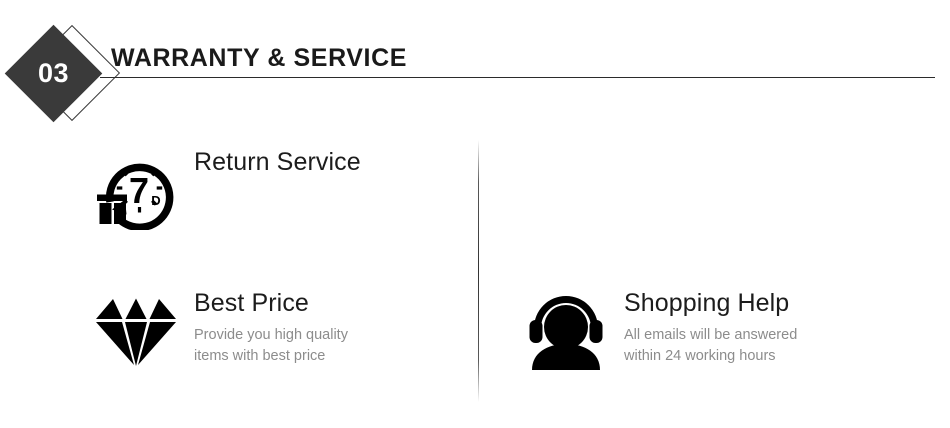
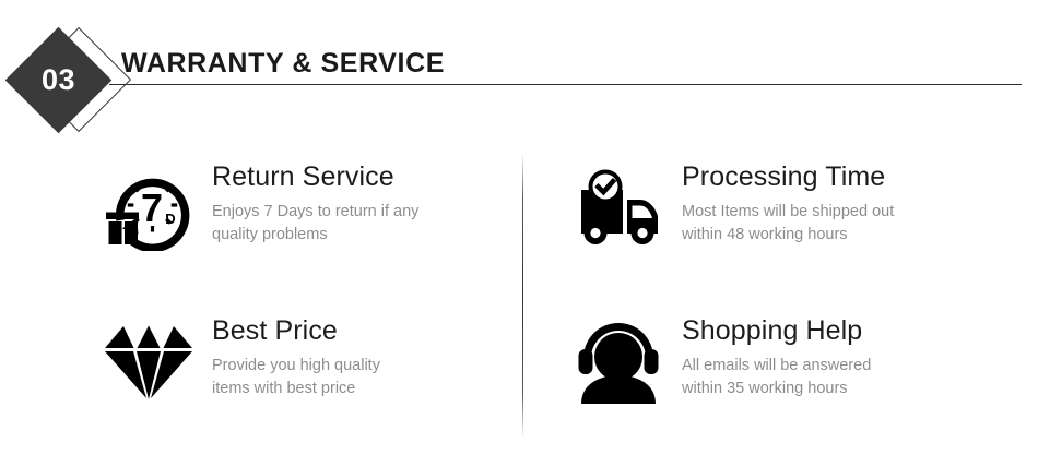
  03
  WARRANTY & SERVICE
  7
  D
  Return Service
+ Enjoys 7 Days to return if any
+ quality problems
+ Processing Time
+ Most Items will be shipped out
+ within 48 working hours
  Best Price
  Provide you high quality
  items with best price
  Shopping Help
  All emails will be answered
- within 24 working hours
+ within 35 working hours
